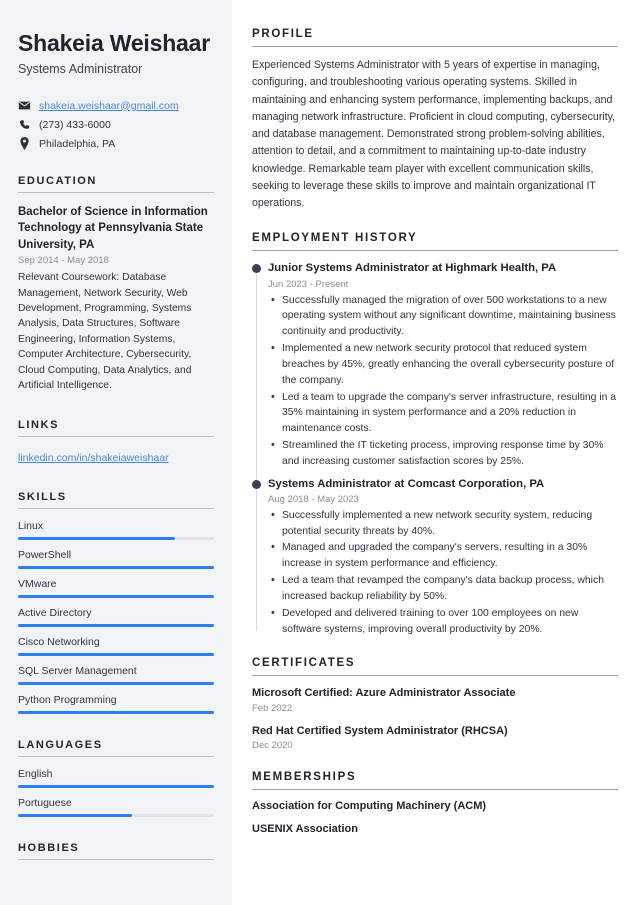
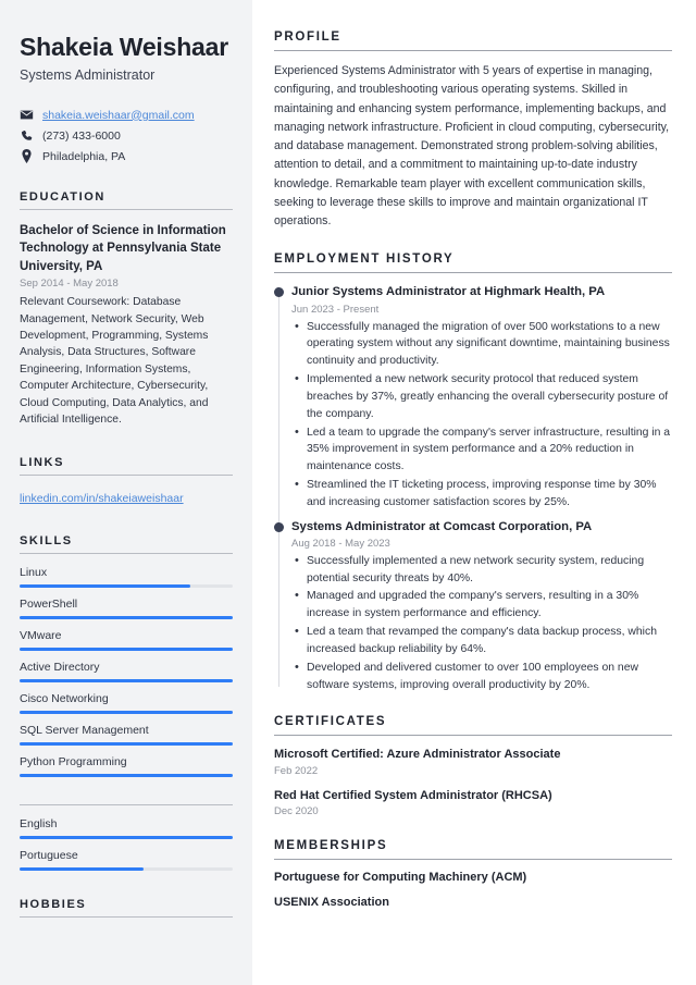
  Shakeia Weishaar
  Systems Administrator
  shakeia.weishaar@gmail.com
  (273) 433-6000
  Philadelphia, PA
  EDUCATION
  Bachelor of Science in Information Technology at Pennsylvania State University, PA
  Sep 2014 - May 2018
  Relevant Coursework: Database Management, Network Security, Web Development, Programming, Systems Analysis, Data Structures, Software Engineering, Information Systems, Computer Architecture, Cybersecurity, Cloud Computing, Data Analytics, and Artificial Intelligence.
  LINKS
  linkedin.com/in/shakeiaweishaar
  SKILLS
  Linux
  PowerShell
  VMware
  Active Directory
  Cisco Networking
  SQL Server Management
  Python Programming
- LANGUAGES
  English
  Portuguese
  HOBBIES
  PROFILE
  Experienced Systems Administrator with 5 years of expertise in managing, configuring, and troubleshooting various operating systems. Skilled in maintaining and enhancing system performance, implementing backups, and managing network infrastructure. Proficient in cloud computing, cybersecurity, and database management. Demonstrated strong problem-solving abilities, attention to detail, and a commitment to maintaining up-to-date industry knowledge. Remarkable team player with excellent communication skills, seeking to leverage these skills to improve and maintain organizational IT operations.
  EMPLOYMENT HISTORY
  Junior Systems Administrator at Highmark Health, PA
  Jun 2023 - Present
  Successfully managed the migration of over 500 workstations to a new operating system without any significant downtime, maintaining business continuity and productivity.
- Implemented a new network security protocol that reduced system breaches by 45%, greatly enhancing the overall cybersecurity posture of the company.
+ Implemented a new network security protocol that reduced system breaches by 37%, greatly enhancing the overall cybersecurity posture of the company.
- Led a team to upgrade the company's server infrastructure, resulting in a 35% maintaining in system performance and a 20% reduction in maintenance costs.
+ Led a team to upgrade the company's server infrastructure, resulting in a 35% improvement in system performance and a 20% reduction in maintenance costs.
  Streamlined the IT ticketing process, improving response time by 30% and increasing customer satisfaction scores by 25%.
  Systems Administrator at Comcast Corporation, PA
  Aug 2018 - May 2023
  Successfully implemented a new network security system, reducing potential security threats by 40%.
  Managed and upgraded the company's servers, resulting in a 30% increase in system performance and efficiency.
- Led a team that revamped the company's data backup process, which increased backup reliability by 50%.
+ Led a team that revamped the company's data backup process, which increased backup reliability by 64%.
- Developed and delivered training to over 100 employees on new software systems, improving overall productivity by 20%.
+ Developed and delivered customer to over 100 employees on new software systems, improving overall productivity by 20%.
  CERTIFICATES
  Microsoft Certified: Azure Administrator Associate
  Feb 2022
  Red Hat Certified System Administrator (RHCSA)
  Dec 2020
  MEMBERSHIPS
- Association for Computing Machinery (ACM)
+ Portuguese for Computing Machinery (ACM)
  USENIX Association
